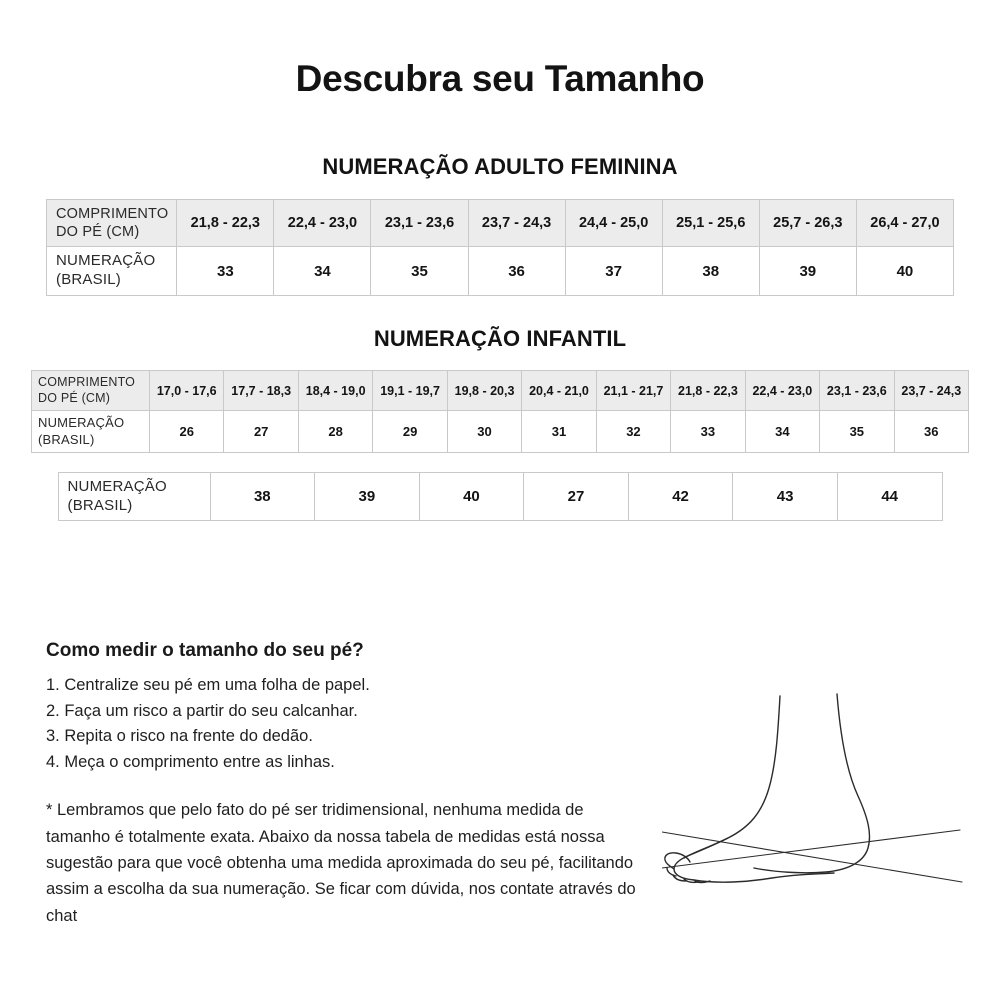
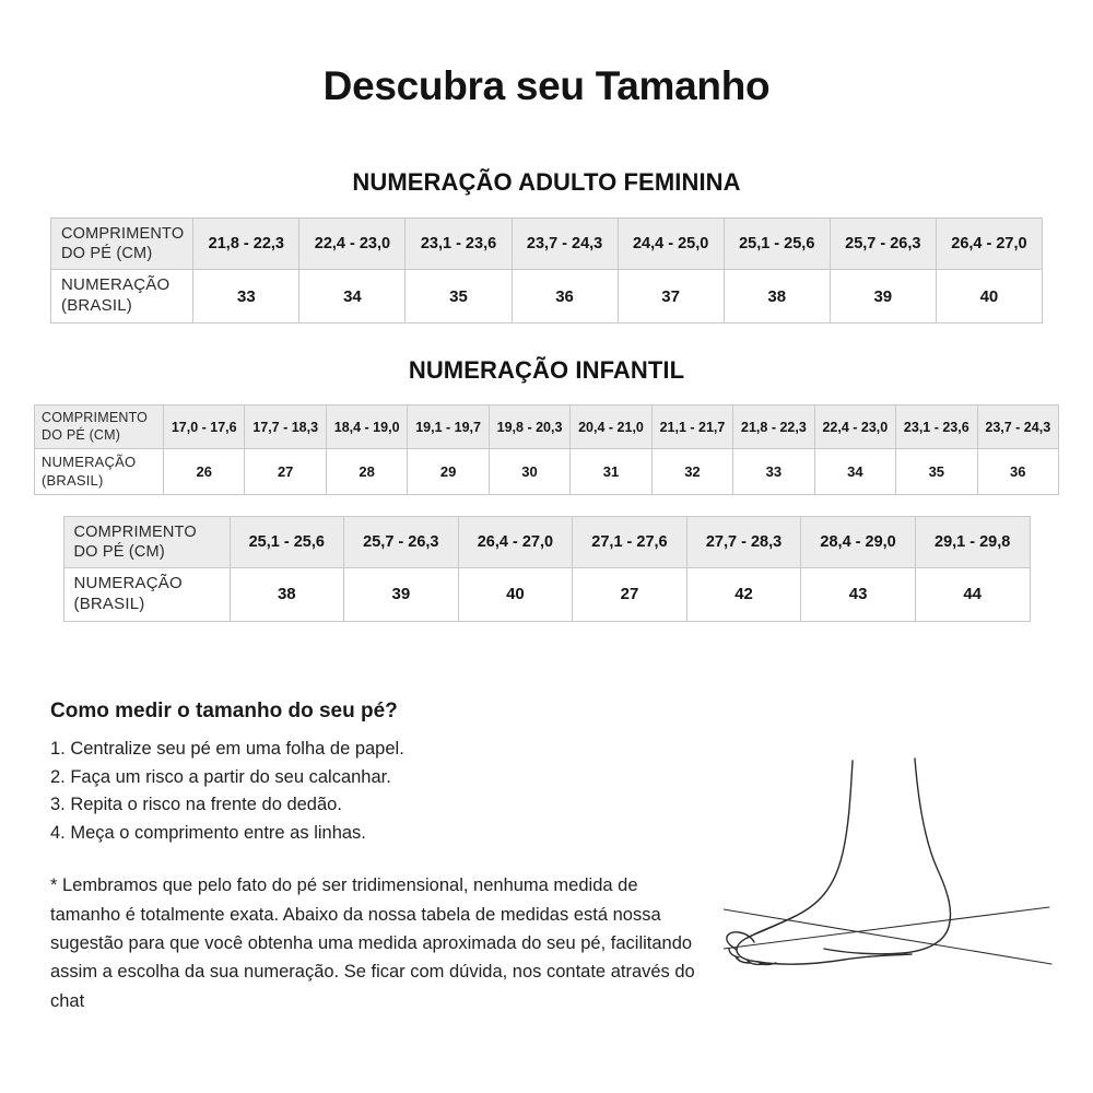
  Descubra seu Tamanho
  NUMERAÇÃO ADULTO FEMININA
  COMPRIMENTO DO PÉ (CM)	21,8 - 22,3	22,4 - 23,0	23,1 - 23,6	23,7 - 24,3	24,4 - 25,0	25,1 - 25,6	25,7 - 26,3	26,4 - 27,0
  NUMERAÇÃO (BRASIL)	33	34	35	36	37	38	39	40
  NUMERAÇÃO INFANTIL
  COMPRIMENTO DO PÉ (CM)	17,0 - 17,6	17,7 - 18,3	18,4 - 19,0	19,1 - 19,7	19,8 - 20,3	20,4 - 21,0	21,1 - 21,7	21,8 - 22,3	22,4 - 23,0	23,1 - 23,6	23,7 - 24,3
  NUMERAÇÃO (BRASIL)	26	27	28	29	30	31	32	33	34	35	36
+ COMPRIMENTO DO PÉ (CM)	25,1 - 25,6	25,7 - 26,3	26,4 - 27,0	27,1 - 27,6	27,7 - 28,3	28,4 - 29,0	29,1 - 29,8
  NUMERAÇÃO (BRASIL)	38	39	40	27	42	43	44
  Como medir o tamanho do seu pé?
  1. Centralize seu pé em uma folha de papel.
  2. Faça um risco a partir do seu calcanhar.
  3. Repita o risco na frente do dedão.
  4. Meça o comprimento entre as linhas.
  * Lembramos que pelo fato do pé ser tridimensional, nenhuma medida de tamanho é totalmente exata. Abaixo da nossa tabela de medidas está nossa sugestão para que você obtenha uma medida aproximada do seu pé, facilitando assim a escolha da sua numeração. Se ficar com dúvida, nos contate através do chat
